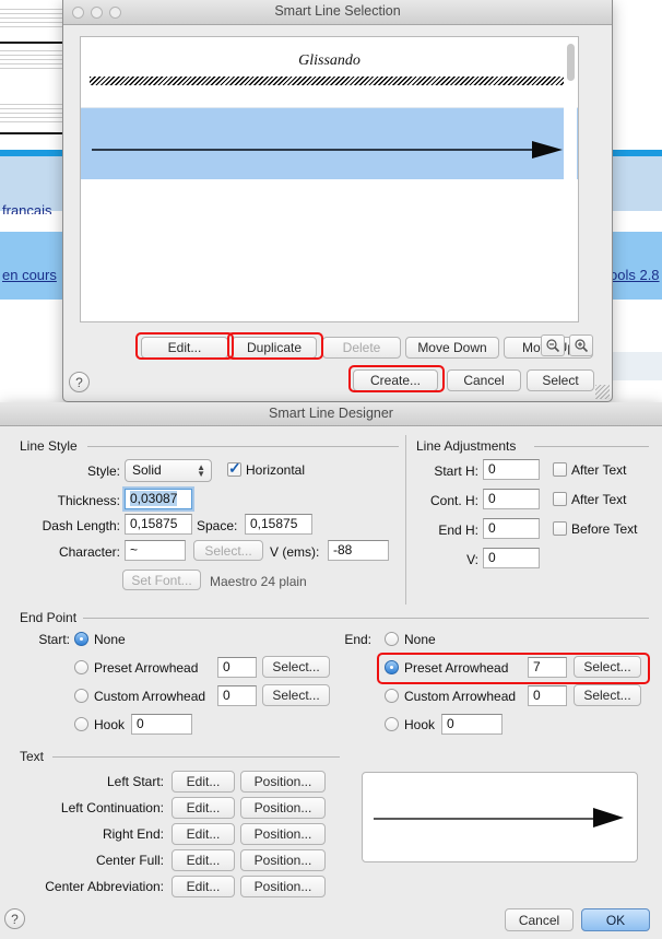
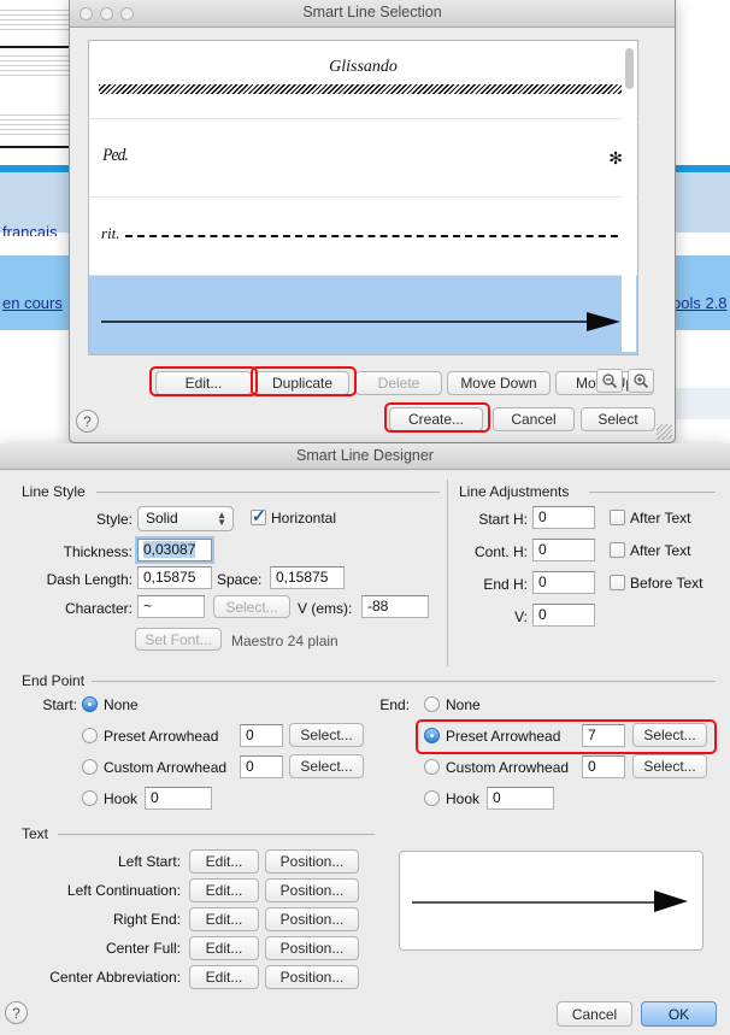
  français
  en cours
  ools 2.8
  Smart Line Selection
  Glissando
+ Ped.
+ ✻
+ rit.
  Edit...
  Duplicate
  Delete
  Move Down
  Create...
  Cancel
  Select
  ?
  Smart Line Designer
  Line Style
  Style:
  Solid
  ▲
  ▼
  Horizontal
  Thickness:
  0,03087
  Dash Length:
  0,15875
  Space:
  0,15875
  Character:
  ~
  Select...
  V (ems):
  -88
  Set Font...
  Maestro 24 plain
  Line Adjustments
  Start H:
  0
  After Text
  Cont. H:
  0
  After Text
  End H:
  0
  Before Text
  V:
  0
  End Point
  Start:
  None
  Preset Arrowhead
  0
  Select...
  Custom Arrowhead
  0
  Select...
  Hook
  0
  End:
  None
  Preset Arrowhead
  7
  Select...
  Custom Arrowhead
  0
  Select...
  Hook
  0
  Text
  Left Start:
  Edit...
  Position...
  Left Continuation:
  Edit...
  Position...
  Right End:
  Edit...
  Position...
  Center Full:
  Edit...
  Position...
  Center Abbreviation:
  Edit...
  Position...
  ?
  Cancel
  OK
